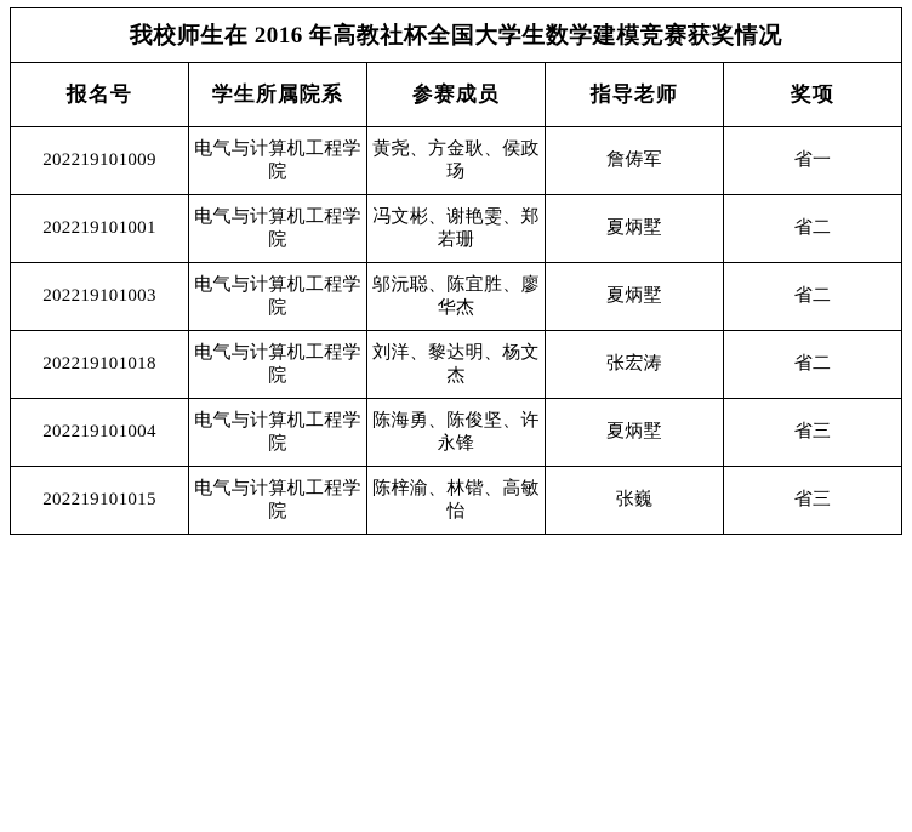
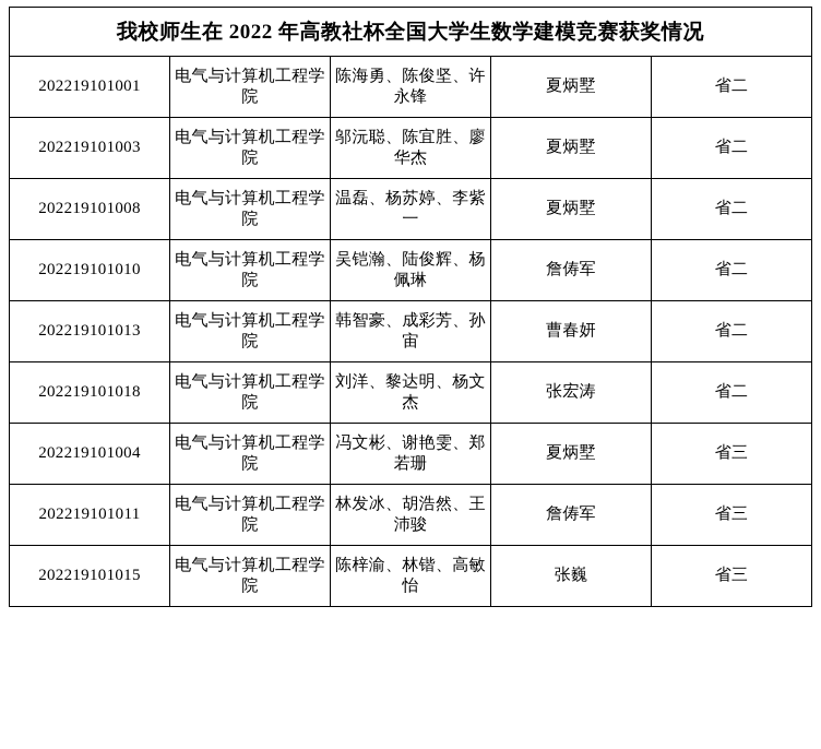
- 我校师生在 2016 年高教社杯全国大学生数学建模竞赛获奖情况
+ 我校师生在 2022 年高教社杯全国大学生数学建模竞赛获奖情况
- 报名号	学生所属院系	参赛成员	指导老师	奖项
- 202219101009	电气与计算机工程学院	黄尧、方金耿、侯政玚	詹俦军	省一
- 202219101001	电气与计算机工程学院	冯文彬、谢艳雯、郑若珊	夏炳墅	省二
+ 202219101001	电气与计算机工程学院	陈海勇、陈俊坚、许永锋	夏炳墅	省二
  202219101003	电气与计算机工程学院	邬沅聪、陈宜胜、廖华杰	夏炳墅	省二
+ 202219101008	电气与计算机工程学院	温磊、杨苏婷、李紫一	夏炳墅	省二
+ 202219101010	电气与计算机工程学院	吴铠瀚、陆俊辉、杨佩琳	詹俦军	省二
+ 202219101013	电气与计算机工程学院	韩智豪、成彩芳、孙宙	曹春妍	省二
  202219101018	电气与计算机工程学院	刘洋、黎达明、杨文杰	张宏涛	省二
- 202219101004	电气与计算机工程学院	陈海勇、陈俊坚、许永锋	夏炳墅	省三
+ 202219101004	电气与计算机工程学院	冯文彬、谢艳雯、郑若珊	夏炳墅	省三
+ 202219101011	电气与计算机工程学院	林发冰、胡浩然、王沛骏	詹俦军	省三
  202219101015	电气与计算机工程学院	陈梓渝、林锴、高敏怡	张巍	省三
